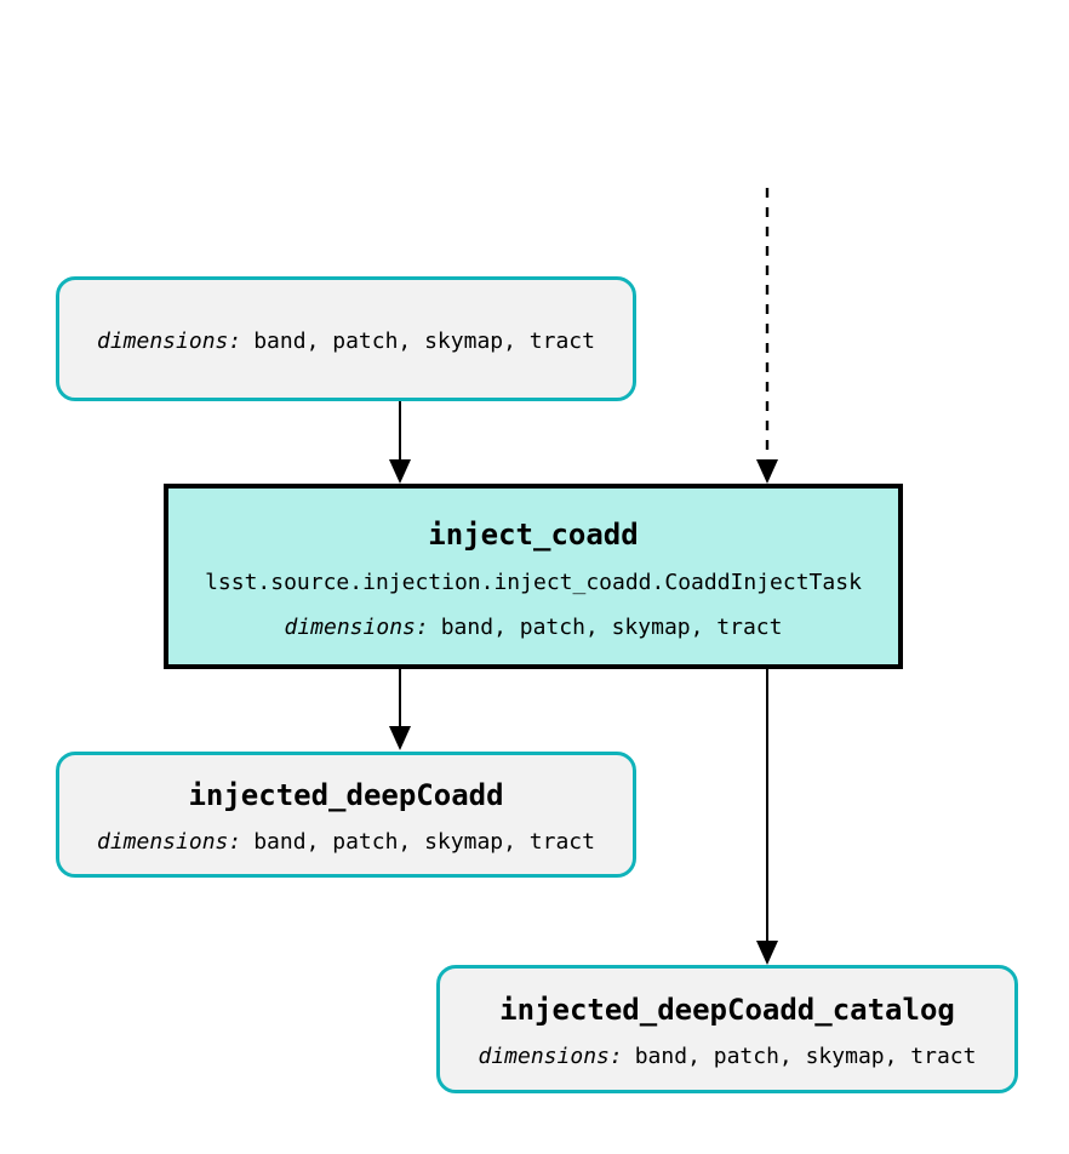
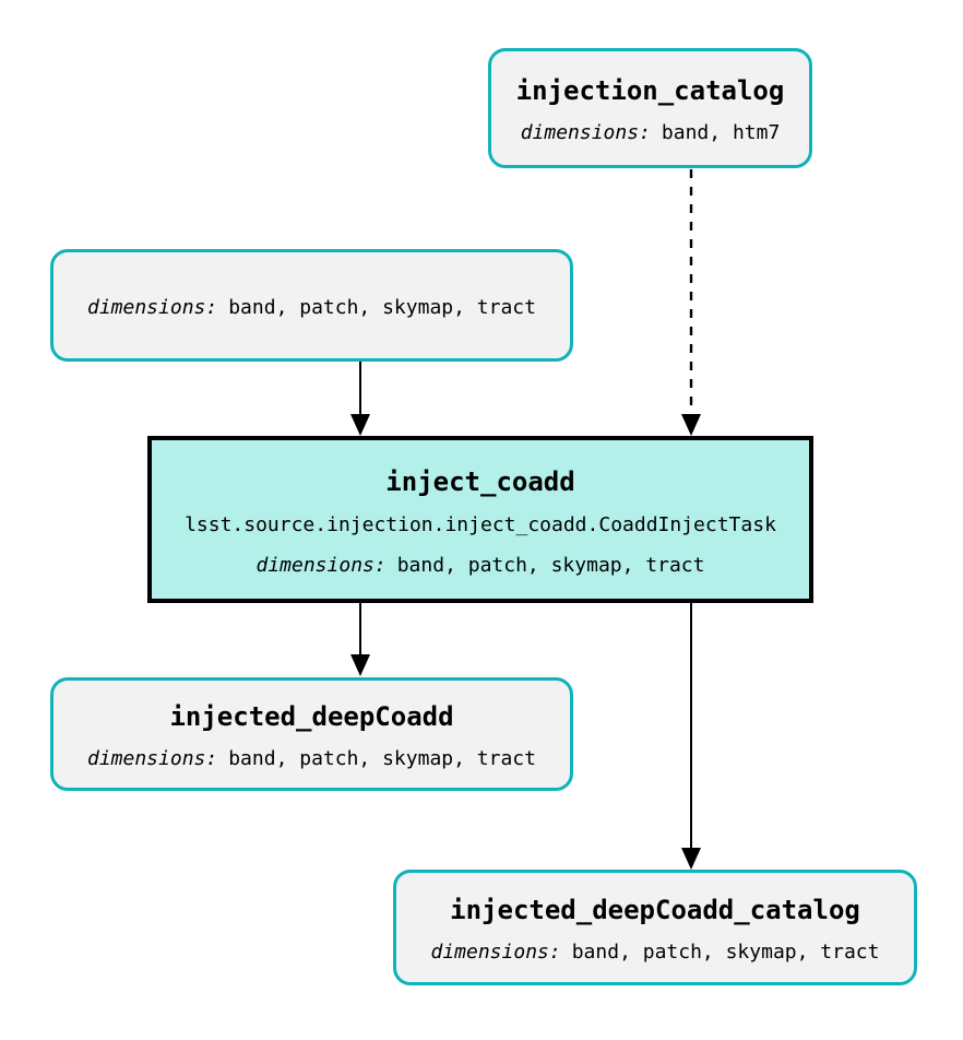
+ injection_catalog
+ dimensions: band, htm7
  dimensions: band, patch, skymap, tract
  inject_coadd
  lsst.source.injection.inject_coadd.CoaddInjectTask
  dimensions: band, patch, skymap, tract
  injected_deepCoadd
  dimensions: band, patch, skymap, tract
  injected_deepCoadd_catalog
  dimensions: band, patch, skymap, tract
